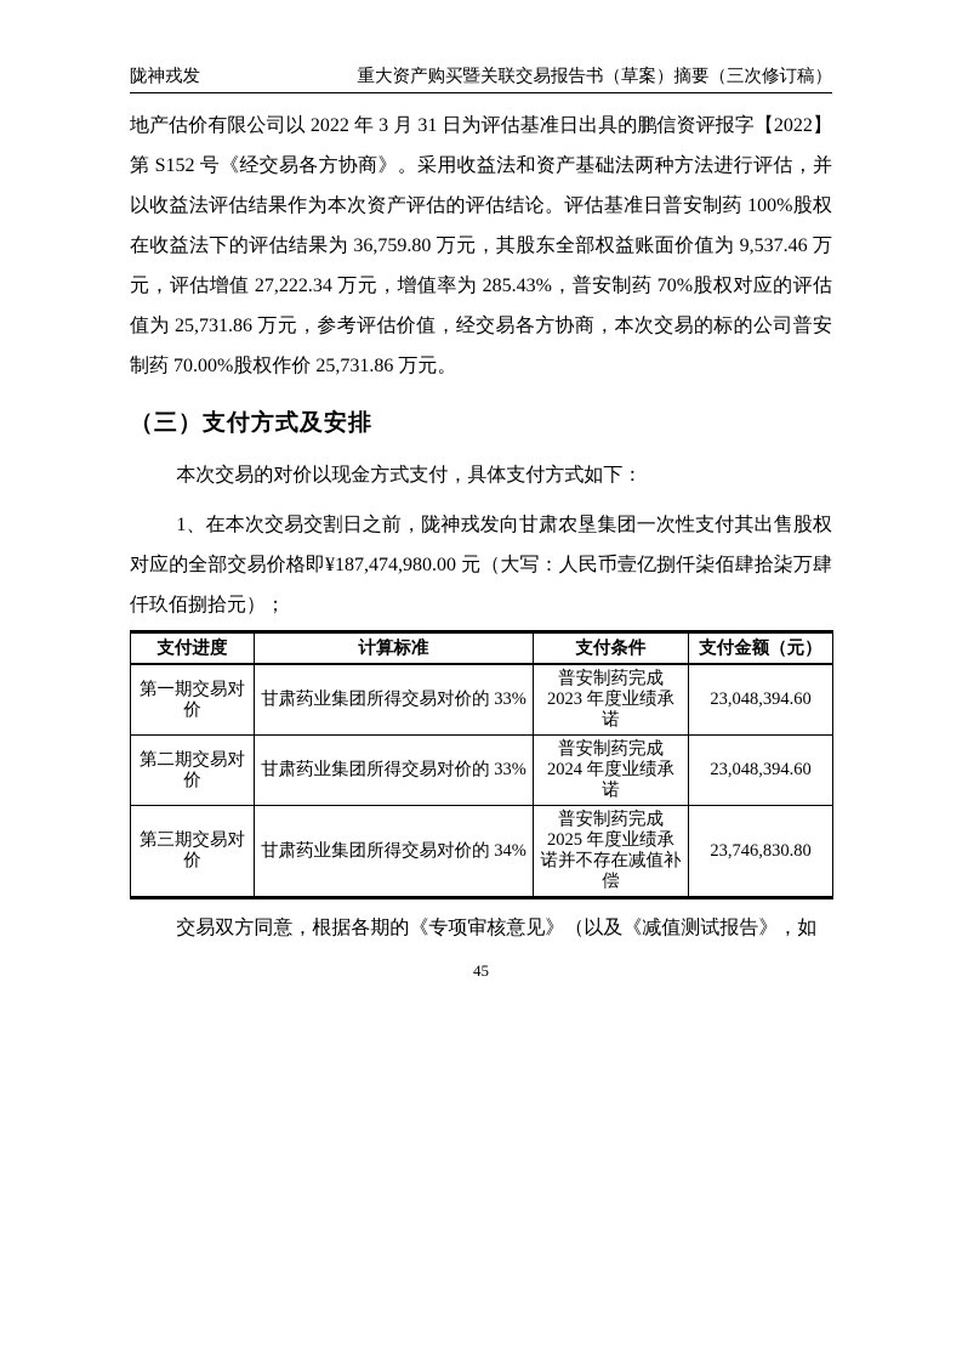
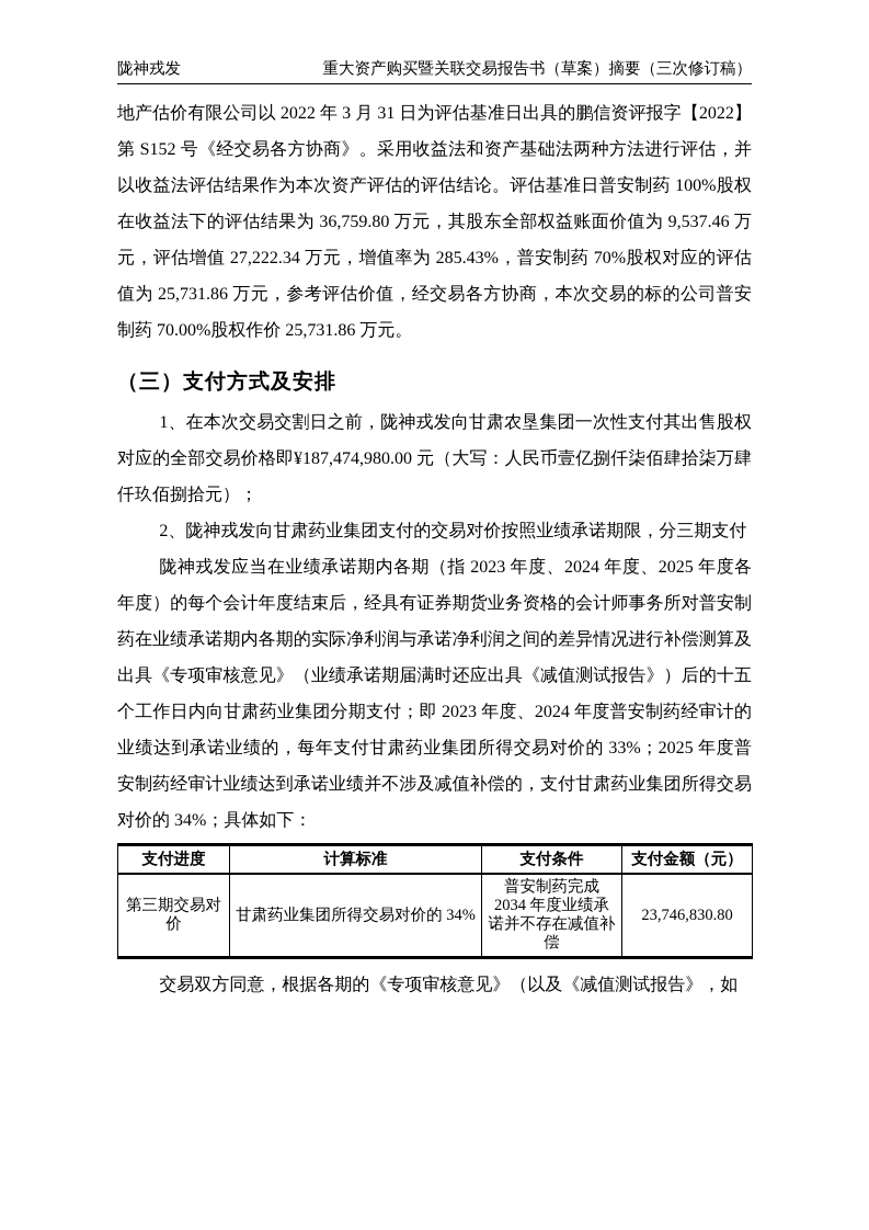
  陇神戎发
  重大资产购买暨关联交易报告书（草案）摘要（三次修订稿）
  地产估价有限公司以 2022 年 3 月 31 日为评估基准日出具的鹏信资评报字【2022】第 S152 号《经交易各方协商》。采用收益法和资产基础法两种方法进行评估，并以收益法评估结果作为本次资产评估的评估结论。评估基准日普安制药 100%股权在收益法下的评估结果为 36,759.80 万元，其股东全部权益账面价值为 9,537.46 万元，评估增值 27,222.34 万元，增值率为 285.43%，普安制药 70%股权对应的评估值为 25,731.86 万元，参考评估价值，经交易各方协商，本次交易的标的公司普安制药 70.00%股权作价 25,731.86 万元。
  （三）支付方式及安排
- 本次交易的对价以现金方式支付，具体支付方式如下：
  1、在本次交易交割日之前，陇神戎发向甘肃农垦集团一次性支付其出售股权对应的全部交易价格即¥187,474,980.00 元（大写：人民币壹亿捌仟柒佰肆拾柒万肆仟玖佰捌拾元）；
+ 2、陇神戎发向甘肃药业集团支付的交易对价按照业绩承诺期限，分三期支付
+ 陇神戎发应当在业绩承诺期内各期（指 2023 年度、2024 年度、2025 年度各年度）的每个会计年度结束后，经具有证券期货业务资格的会计师事务所对普安制药在业绩承诺期内各期的实际净利润与承诺净利润之间的差异情况进行补偿测算及出具《专项审核意见》（业绩承诺期届满时还应出具《减值测试报告》）后的十五个工作日内向甘肃药业集团分期支付；即 2023 年度、2024 年度普安制药经审计的业绩达到承诺业绩的，每年支付甘肃药业集团所得交易对价的 33%；2025 年度普安制药经审计业绩达到承诺业绩并不涉及减值补偿的，支付甘肃药业集团所得交易对价的 34%；具体如下：
  支付进度	计算标准	支付条件	支付金额（元）
- 第一期交易对价	甘肃药业集团所得交易对价的 33%	普安制药完成 2023 年度业绩承诺	23,048,394.60
- 第二期交易对价	甘肃药业集团所得交易对价的 33%	普安制药完成 2024 年度业绩承诺	23,048,394.60
- 第三期交易对价	甘肃药业集团所得交易对价的 34%	普安制药完成 2025 年度业绩承诺并不存在减值补偿	23,746,830.80
+ 第三期交易对价	甘肃药业集团所得交易对价的 34%	普安制药完成 2034 年度业绩承诺并不存在减值补偿	23,746,830.80
  交易双方同意，根据各期的《专项审核意见》（以及《减值测试报告》，如
- 45
